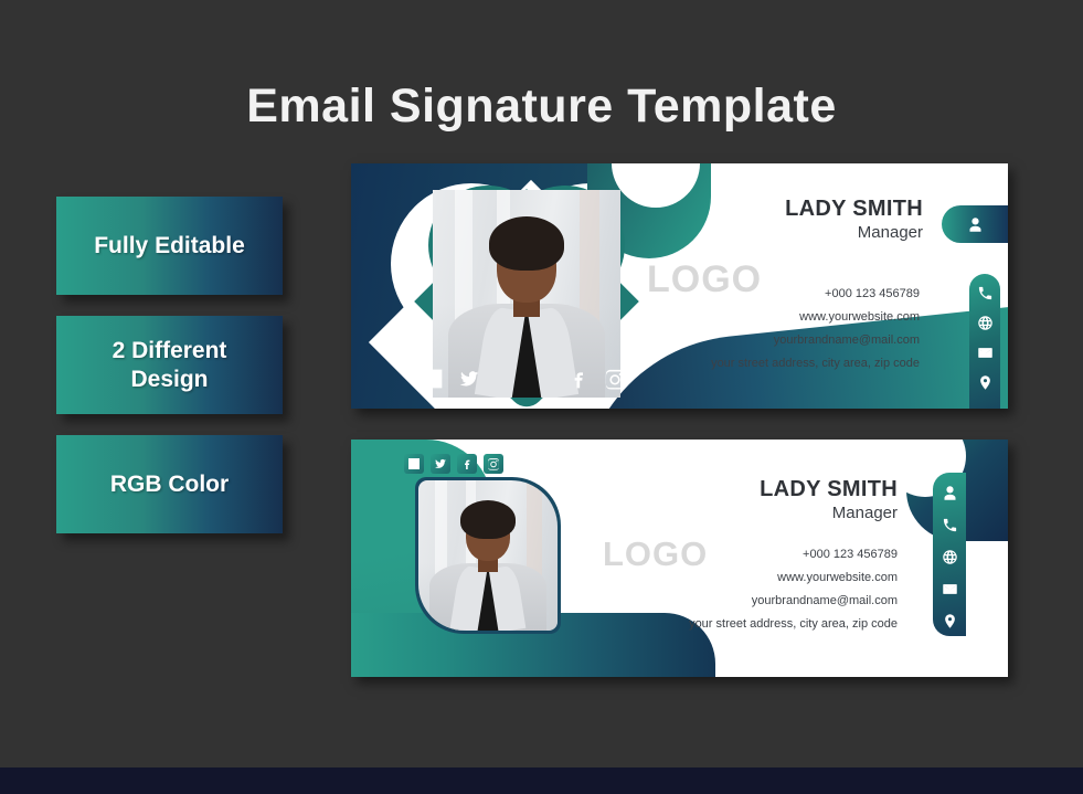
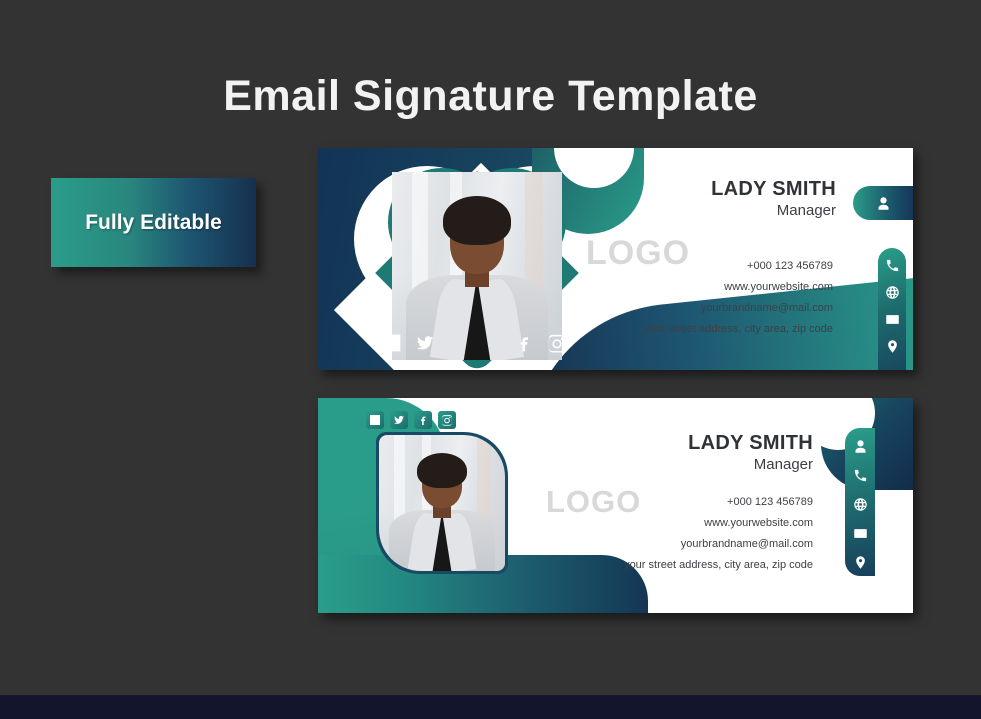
  Email Signature Template
  Fully Editable
- 2 Different
- Design
- RGB Color
  LADY SMITH
  Manager
  LOGO
  +000 123 456789
  www.yourwebsite.com
  yourbrandname@mail.com
  your street address, city area, zip code
  LADY SMITH
  Manager
  LOGO
  +000 123 456789
  www.yourwebsite.com
  yourbrandname@mail.com
  your street address, city area, zip code
